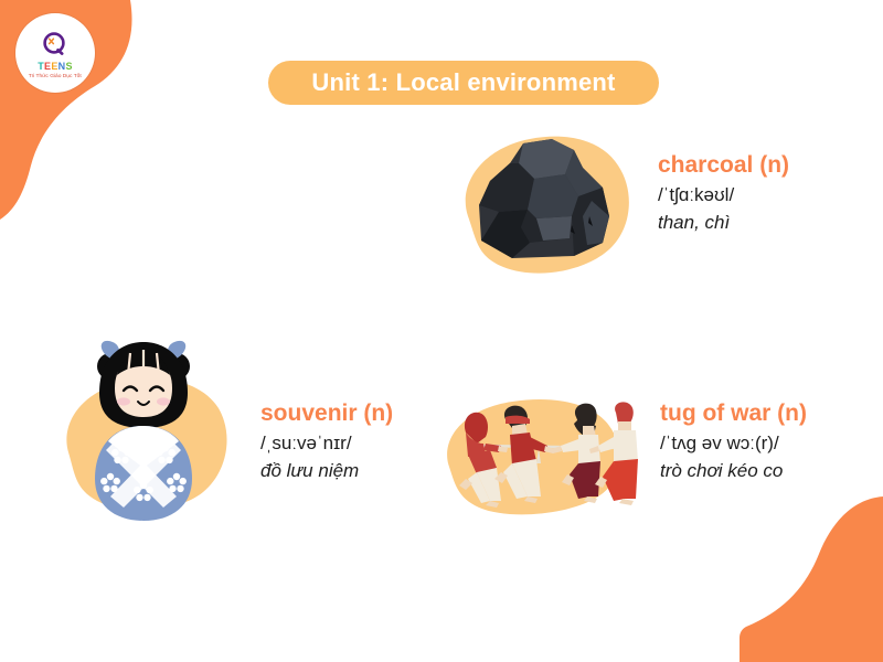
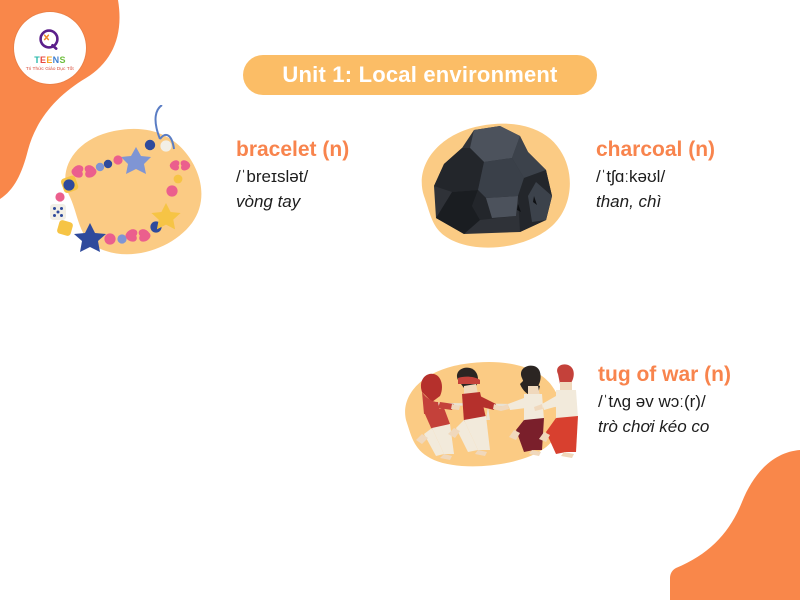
  TEENS
  Unit 1: Local environment
+ bracelet (n)
+ /ˈbreɪslət/
+ vòng tay
  charcoal (n)
  /ˈtʃɑːkəʊl/
  than, chì
- souvenir (n)
- /ˌsuːvəˈnɪr/
- đồ lưu niệm
  tug of war (n)
  /ˈtʌg əv wɔː(r)/
  trò chơi kéo co
